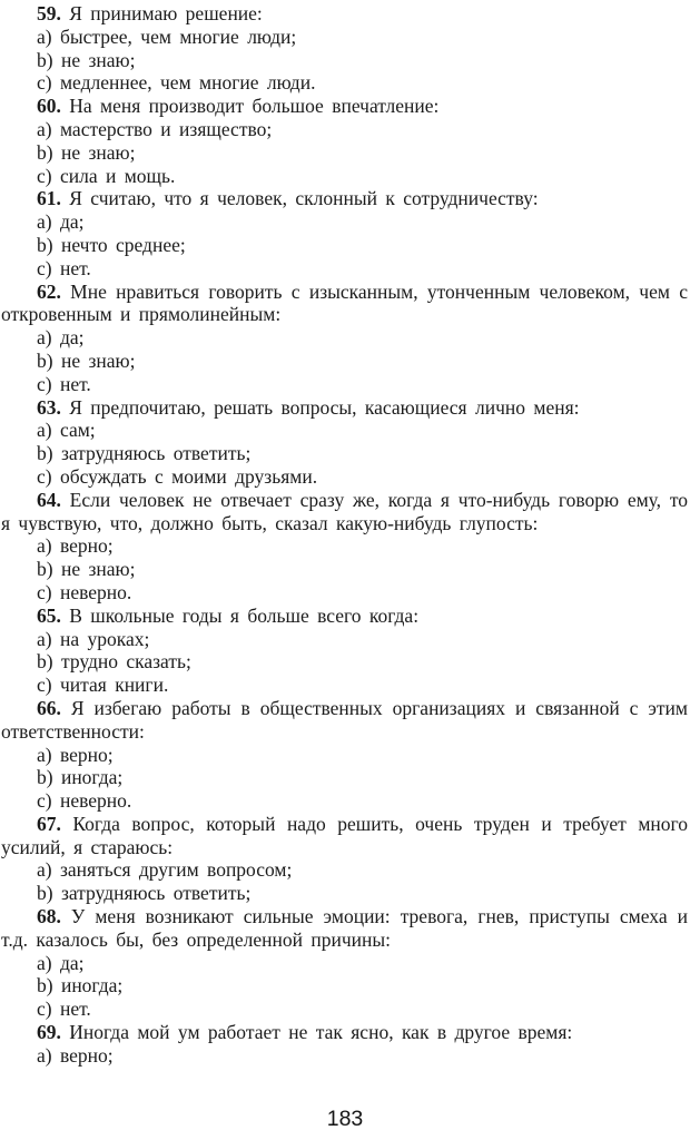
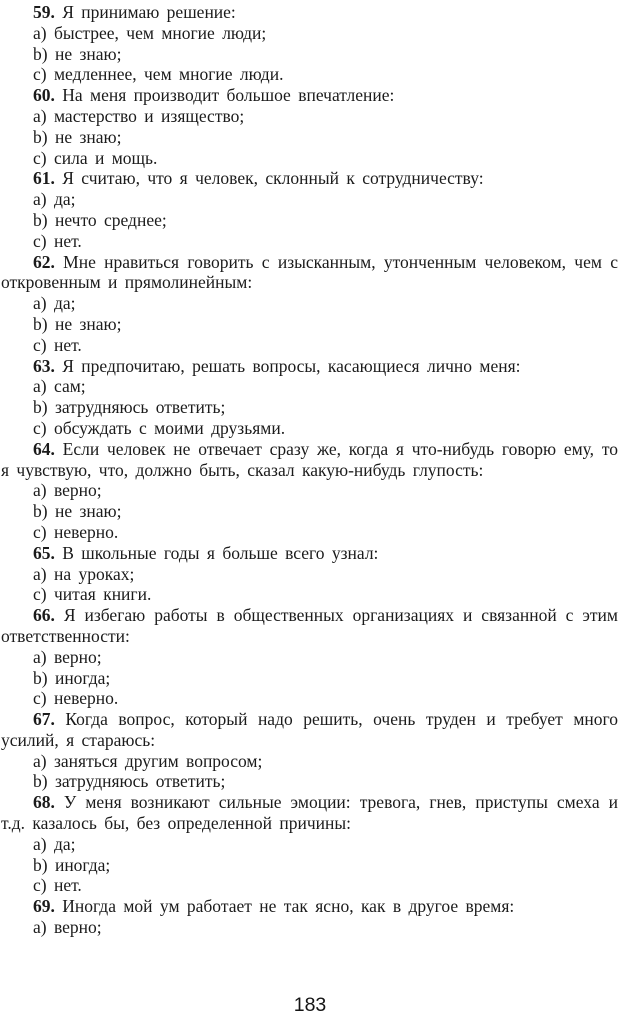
  59. Я принимаю решение:
  a) быстрее, чем многие люди;
  b) не знаю;
  c) медленнее, чем многие люди.
  60. На меня производит большое впечатление:
  a) мастерство и изящество;
  b) не знаю;
  c) сила и мощь.
  61. Я считаю, что я человек, склонный к сотрудничеству:
  a) да;
  b) нечто среднее;
  c) нет.
  62. Мне нравиться говорить с изысканным, утонченным человеком, чем с откровенным и прямолинейным:
  a) да;
  b) не знаю;
  c) нет.
  63. Я предпочитаю, решать вопросы, касающиеся лично меня:
  a) сам;
  b) затрудняюсь ответить;
  c) обсуждать с моими друзьями.
  64. Если человек не отвечает сразу же, когда я что-нибудь говорю ему, то я чувствую, что, должно быть, сказал какую-нибудь глупость:
  a) верно;
  b) не знаю;
  c) неверно.
- 65. В школьные годы я больше всего когда:
+ 65. В школьные годы я больше всего узнал:
  a) на уроках;
- b) трудно сказать;
  c) читая книги.
  66. Я избегаю работы в общественных организациях и связанной с этим ответственности:
  a) верно;
  b) иногда;
  c) неверно.
  67. Когда вопрос, который надо решить, очень труден и требует много усилий, я стараюсь:
  a) заняться другим вопросом;
  b) затрудняюсь ответить;
  68. У меня возникают сильные эмоции: тревога, гнев, приступы смеха и т.д. казалось бы, без определенной причины:
  a) да;
  b) иногда;
  c) нет.
  69. Иногда мой ум работает не так ясно, как в другое время:
  a) верно;
  183
